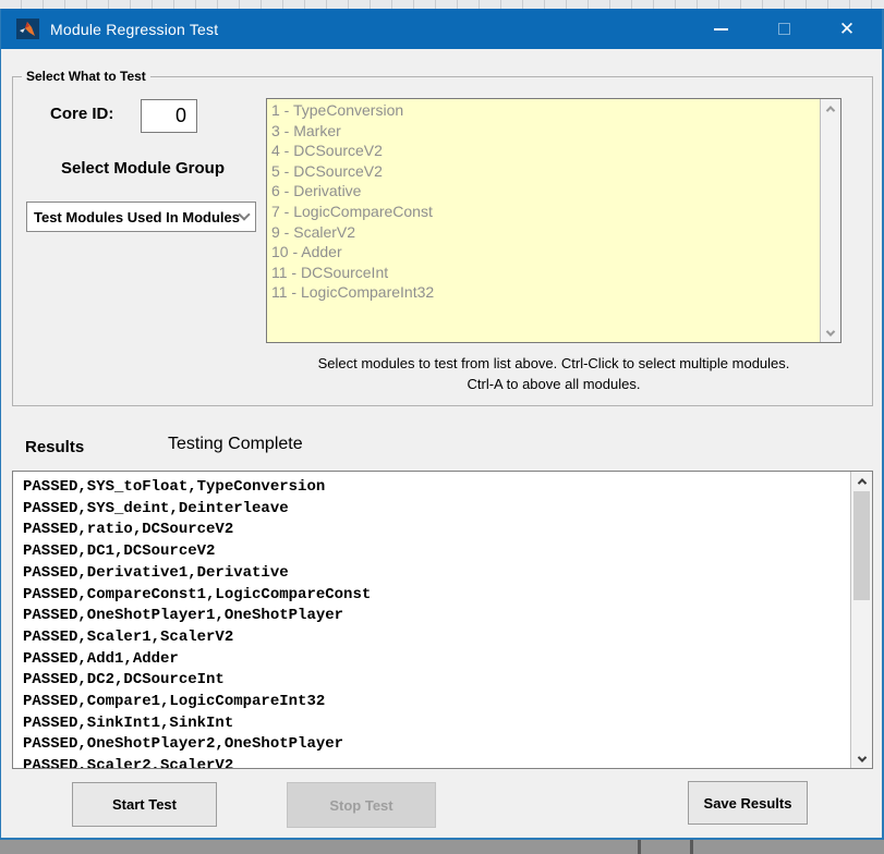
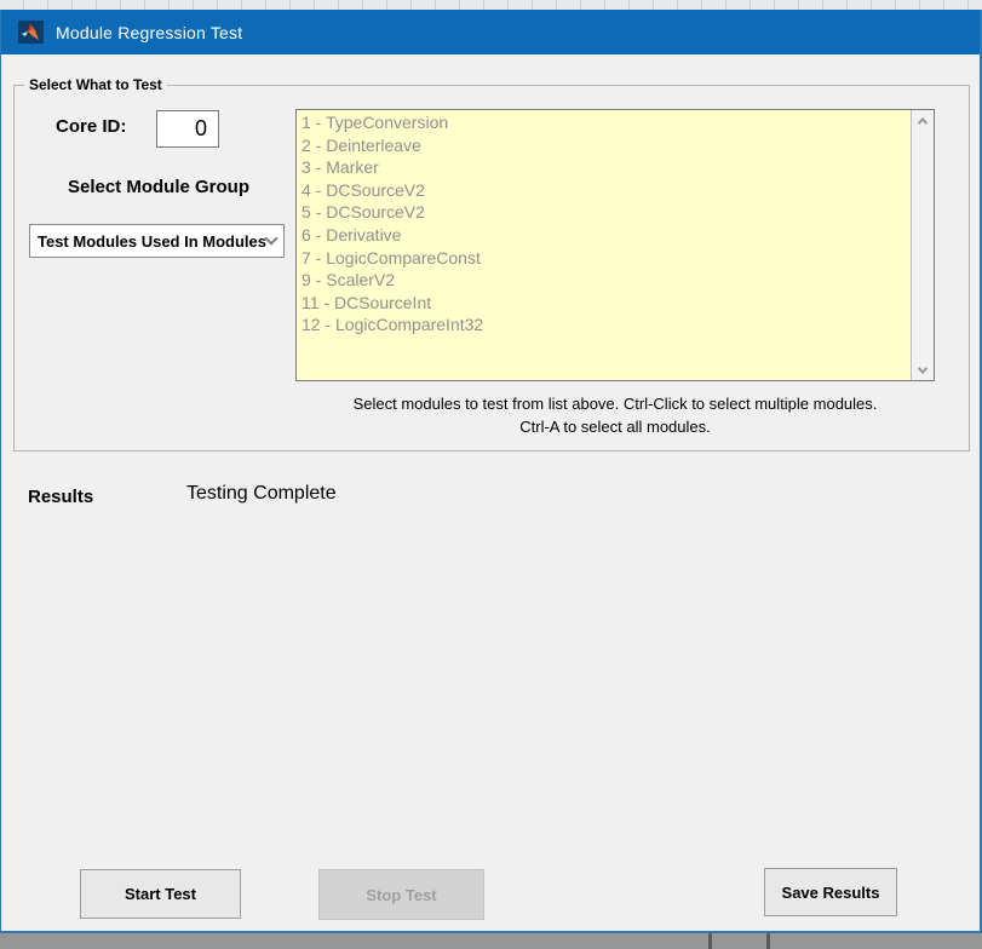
  Module Regression Test
- ✕
  Select What to Test
  Core ID:
  0
  Select Module Group
  Test Modules Used In Modules
  1 - TypeConversion
+ 2 - Deinterleave
  3 - Marker
  4 - DCSourceV2
  5 - DCSourceV2
  6 - Derivative
  7 - LogicCompareConst
  9 - ScalerV2
- 10 - Adder
  11 - DCSourceInt
- 11 - LogicCompareInt32
+ 12 - LogicCompareInt32
  Select modules to test from list above. Ctrl-Click to select multiple modules.
- Ctrl-A to above all modules.
+ Ctrl-A to select all modules.
  Results
  Testing Complete
- PASSED,SYS_toFloat,TypeConversion
- PASSED,SYS_deint,Deinterleave
- PASSED,ratio,DCSourceV2
- PASSED,DC1,DCSourceV2
- PASSED,Derivative1,Derivative
- PASSED,CompareConst1,LogicCompareConst
- PASSED,OneShotPlayer1,OneShotPlayer
- PASSED,Scaler1,ScalerV2
- PASSED,Add1,Adder
- PASSED,DC2,DCSourceInt
- PASSED,Compare1,LogicCompareInt32
- PASSED,SinkInt1,SinkInt
- PASSED,OneShotPlayer2,OneShotPlayer
- PASSED,Scaler2,ScalerV2
  Start Test
  Stop Test
  Save Results
